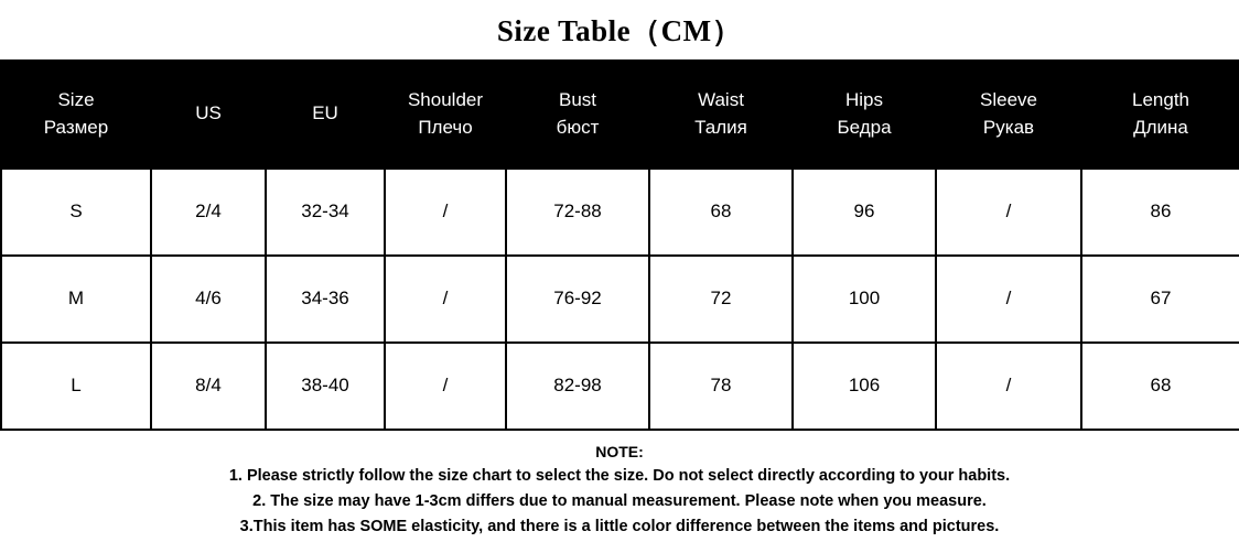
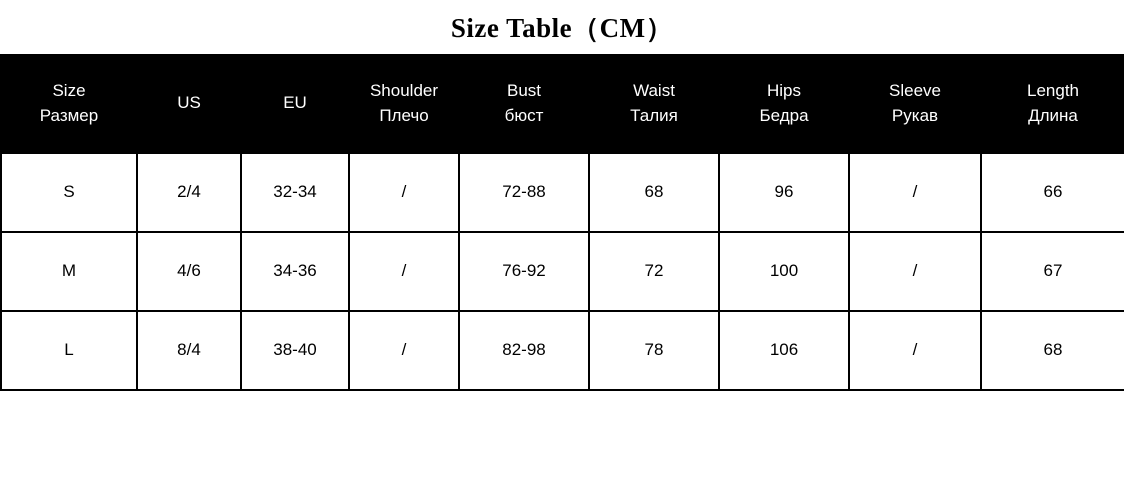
  Size Table（CM）
  Size Размер	US	EU	Shoulder Плечо	Bust бюст	Waist Талия	Hips Бедра	Sleeve Рукав	Length Длина
- S	2/4	32-34	/	72-88	68	96	/	86
+ S	2/4	32-34	/	72-88	68	96	/	66
  M	4/6	34-36	/	76-92	72	100	/	67
  L	8/4	38-40	/	82-98	78	106	/	68
- NOTE:
- 1. Please strictly follow the size chart to select the size. Do not select directly according to your habits.
- 2. The size may have 1-3cm differs due to manual measurement. Please note when you measure.
- 3.This item has SOME elasticity, and there is a little color difference between the items and pictures.
